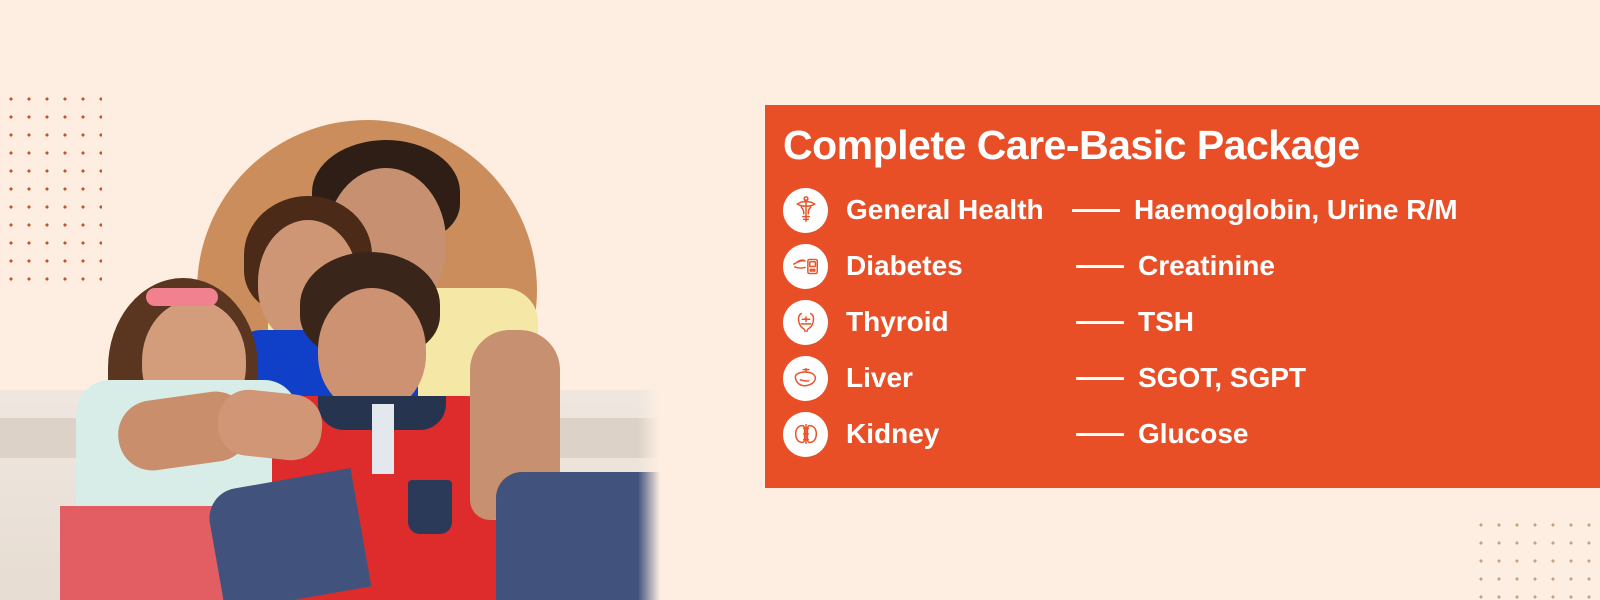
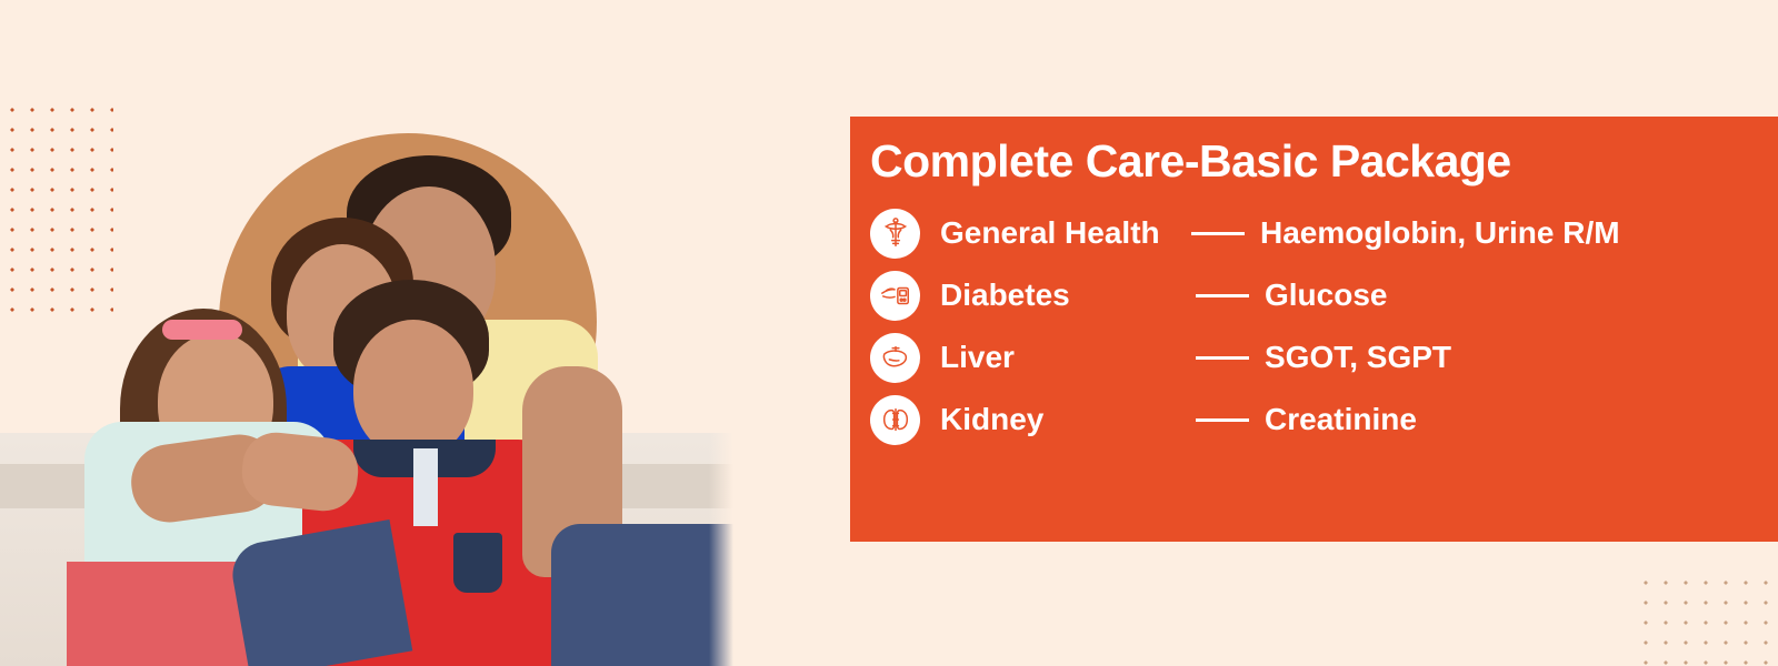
  Complete Care-Basic Package
  General Health
  Haemoglobin, Urine R/M
  Diabetes
- Creatinine
+ Glucose
- Thyroid
- TSH
  Liver
  SGOT, SGPT
  Kidney
- Glucose
+ Creatinine
